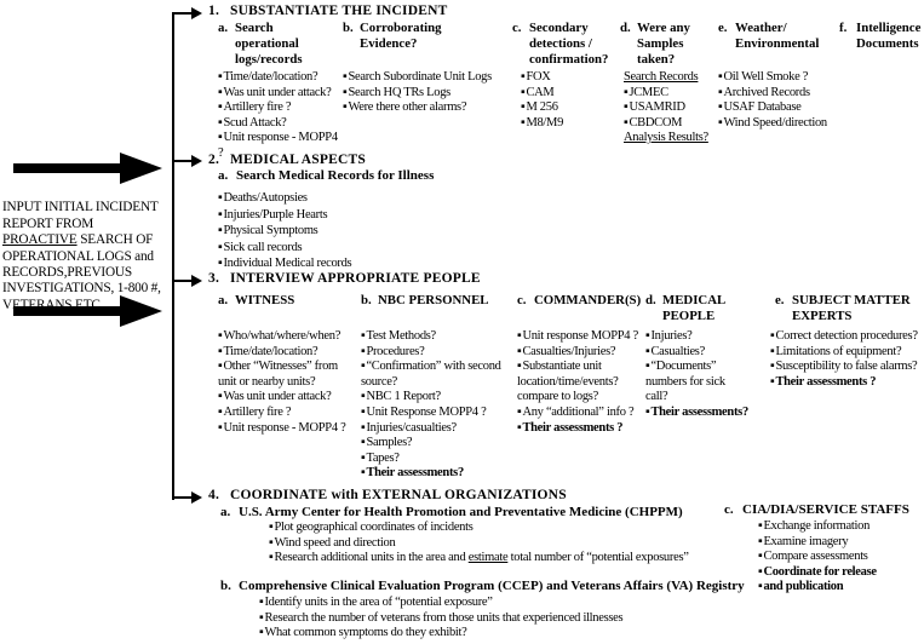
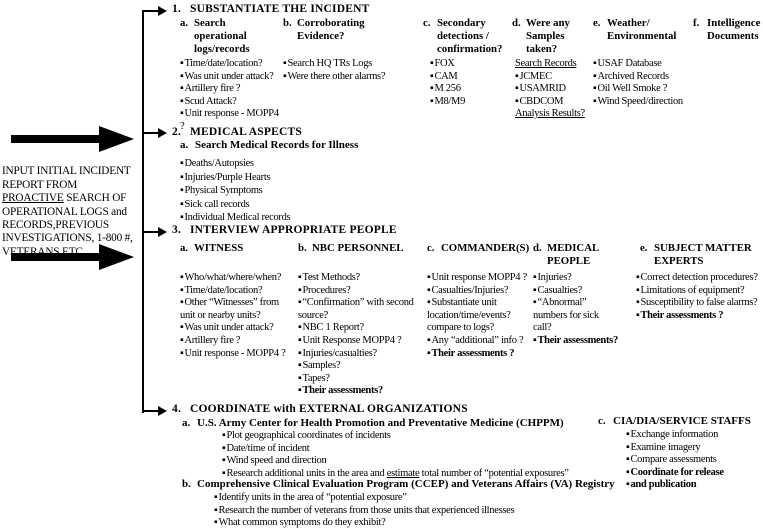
  INPUT INITIAL INCIDENT
  REPORT FROM
  PROACTIVE SEARCH OF
  OPERATIONAL LOGS and
  RECORDS,PREVIOUS
  INVESTIGATIONS, 1-800 #,
  VETERANS,ETC.
  1.
  SUBSTANTIATE THE INCIDENT
  a.
  Search
  operational
  logs/records
  b.
  Corroborating
  Evidence?
  c.
  Secondary
  detections /
  confirmation?
  d.
  Were any
  Samples
  taken?
  e.
  Weather/
  Environmental
  f.
  Intelligence
  Documents
  Time/date/location?
  Was unit under attack?
  Artillery fire ?
  Scud Attack?
  Unit response - MOPP4 ?
- Search Subordinate Unit Logs
  Search HQ TRs Logs
  Were there other alarms?
  FOX
  CAM
  M 256
  M8/M9
  Search Records
  JCMEC
  USAMRID
  CBDCOM
  Analysis Results?
- Oil Well Smoke ?
+ USAF Database
  Archived Records
- USAF Database
+ Oil Well Smoke ?
  Wind Speed/direction
  2.
  MEDICAL ASPECTS
  a.
  Search Medical Records for Illness
  Deaths/Autopsies
  Injuries/Purple Hearts
  Physical Symptoms
  Sick call records
  Individual Medical records
  3.
  INTERVIEW APPROPRIATE PEOPLE
  a.
  WITNESS
  b.
  NBC PERSONNEL
  c.
  COMMANDER(S)
  d.
  MEDICAL
  PEOPLE
  e.
  SUBJECT MATTER
  EXPERTS
  Who/what/where/when?
  Time/date/location?
  Other “Witnesses” from unit or nearby units?
  Was unit under attack?
  Artillery fire ?
  Unit response - MOPP4 ?
  Test Methods?
  Procedures?
  “Confirmation” with second source?
  NBC 1 Report?
  Unit Response MOPP4 ?
  Injuries/casualties?
  Samples?
  Tapes?
  Their assessments?
  Unit response MOPP4 ?
  Casualties/Injuries?
  Substantiate unit location/time/events? compare to logs?
  Any “additional” info ?
  Their assessments ?
  Injuries?
  Casualties?
- “Documents” numbers for sick call?
+ “Abnormal” numbers for sick call?
  Their assessments?
  Correct detection procedures?
  Limitations of equipment?
  Susceptibility to false alarms?
  Their assessments ?
  4.
  COORDINATE with EXTERNAL ORGANIZATIONS
  a.
  U.S. Army Center for Health Promotion and Preventative Medicine (CHPPM)
  Plot geographical coordinates of incidents
+ Date/time of incident
  Wind speed and direction
  Research additional units in the area and estimate total number of “potential exposures”
  b.
  Comprehensive Clinical Evaluation Program (CCEP) and Veterans Affairs (VA) Registry
  Identify units in the area of “potential exposure”
  Research the number of veterans from those units that experienced illnesses
  What common symptoms do they exhibit?
  c.
  CIA/DIA/SERVICE STAFFS
  Exchange information
  Examine imagery
  Compare assessments
  Coordinate for release
  and publication
